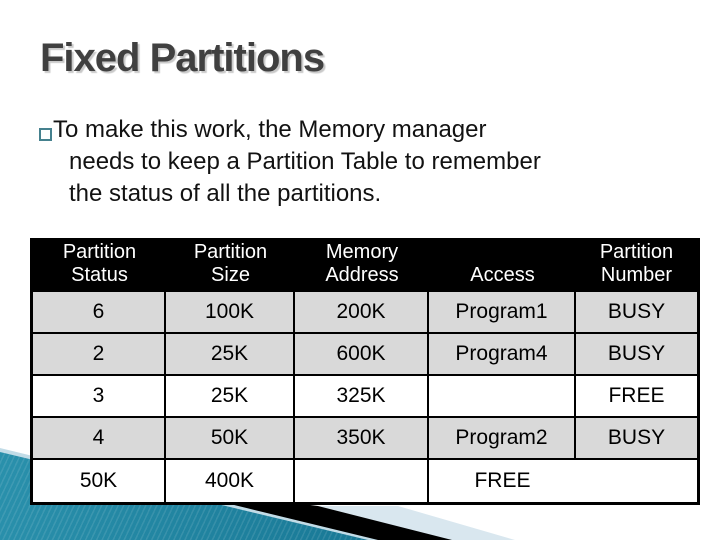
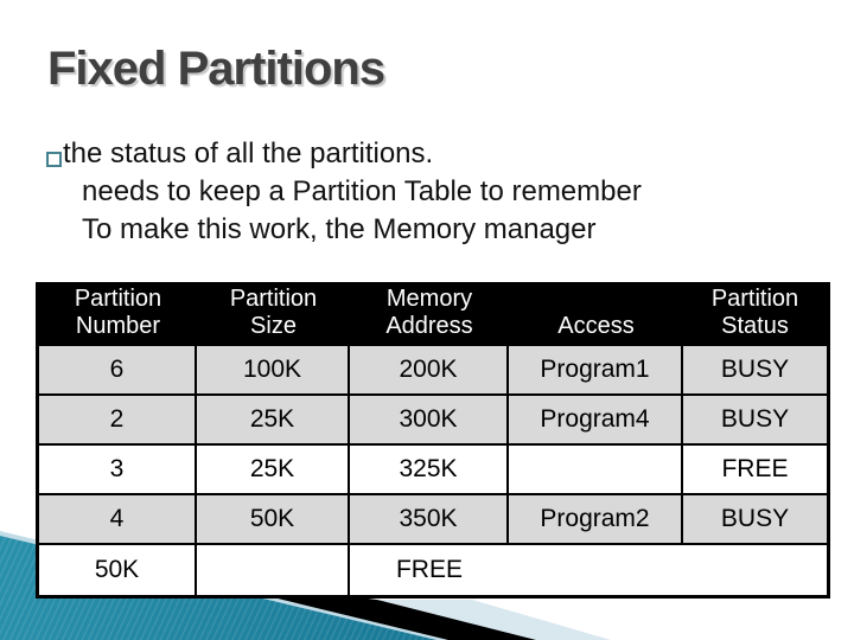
  Fixed Partitions
- To make this work, the Memory manager
+ the status of all the partitions.
  needs to keep a Partition Table to remember
- the status of all the partitions.
+ To make this work, the Memory manager
  Partition
- Status
+ Number
  Partition
  Size
  Memory
  Address
  Access
  Partition
- Number
+ Status
  6
  100K
  200K
  Program1
  BUSY
  2
  25K
- 600K
+ 300K
  Program4
  BUSY
  3
  25K
  325K
  FREE
  4
  50K
  350K
  Program2
  BUSY
  50K
- 400K
  FREE
